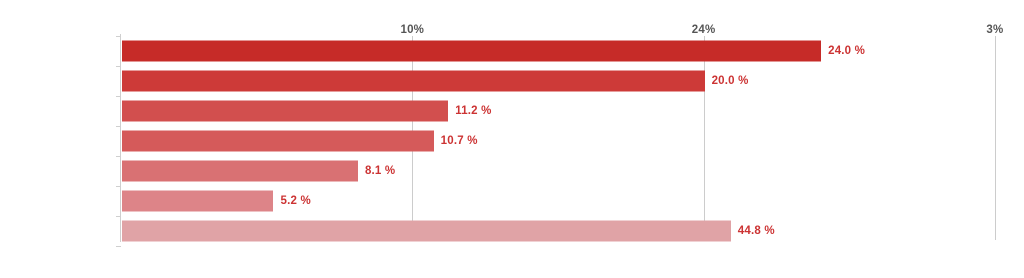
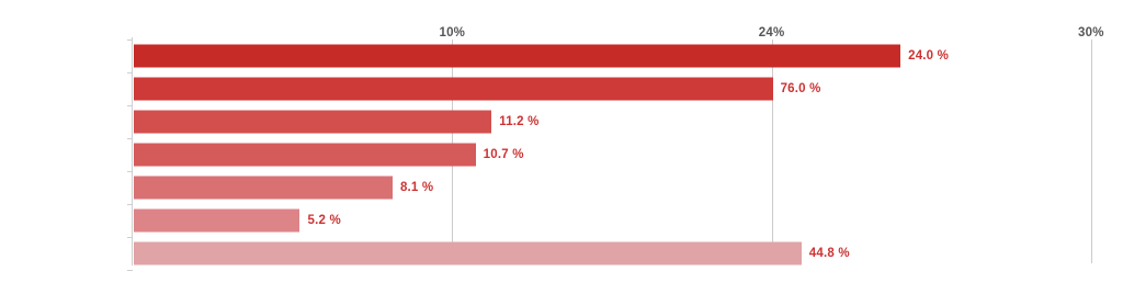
  10%
  24%
- 3%
+ 30%
  24.0 %
- 20.0 %
+ 76.0 %
  11.2 %
  10.7 %
  8.1 %
  5.2 %
  44.8 %
